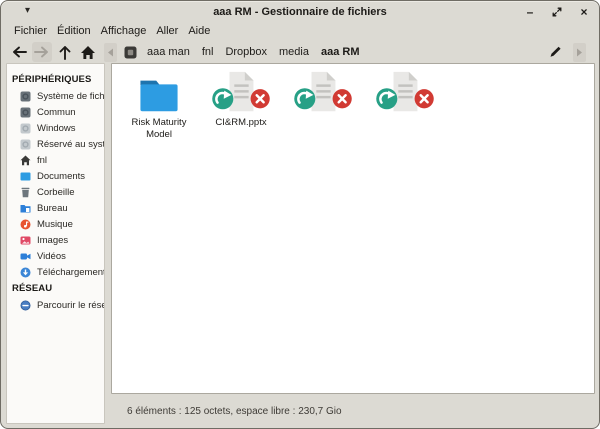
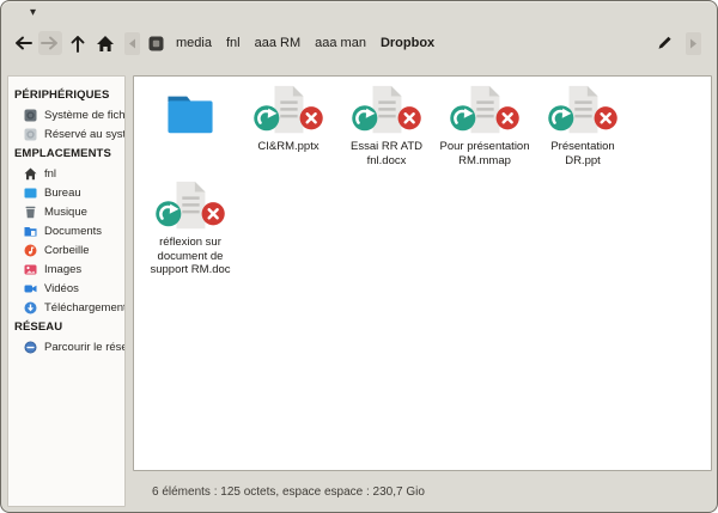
  ▾
- aaa RM - Gestionnaire de fichiers
- –
- ×
- Fichier
- Édition
- Affichage
- Aller
- Aide
- aaa man
+ media
  fnl
- Dropbox
+ aaa RM
- media
+ aaa man
- aaa RM
+ Dropbox
  PÉRIPHÉRIQUES
  Système de fich
- Commun
- Windows
  Réservé au syst
+ EMPLACEMENTS
  fnl
- Documents
+ Bureau
- Corbeille
+ Musique
- Bureau
+ Documents
- Musique
+ Corbeille
  Images
  Vidéos
  Téléchargemen
  RÉSEAU
  Parcourir le rés
- Risk Maturity Model
  CI&RM.pptx
+ Essai RR ATD fnl.docx
+ Pour présentation RM.mmap
+ Présentation DR.ppt
+ réflexion sur document de support RM.doc
- 6 éléments : 125 octets, espace libre : 230,7 Gio
+ 6 éléments : 125 octets, espace espace : 230,7 Gio
